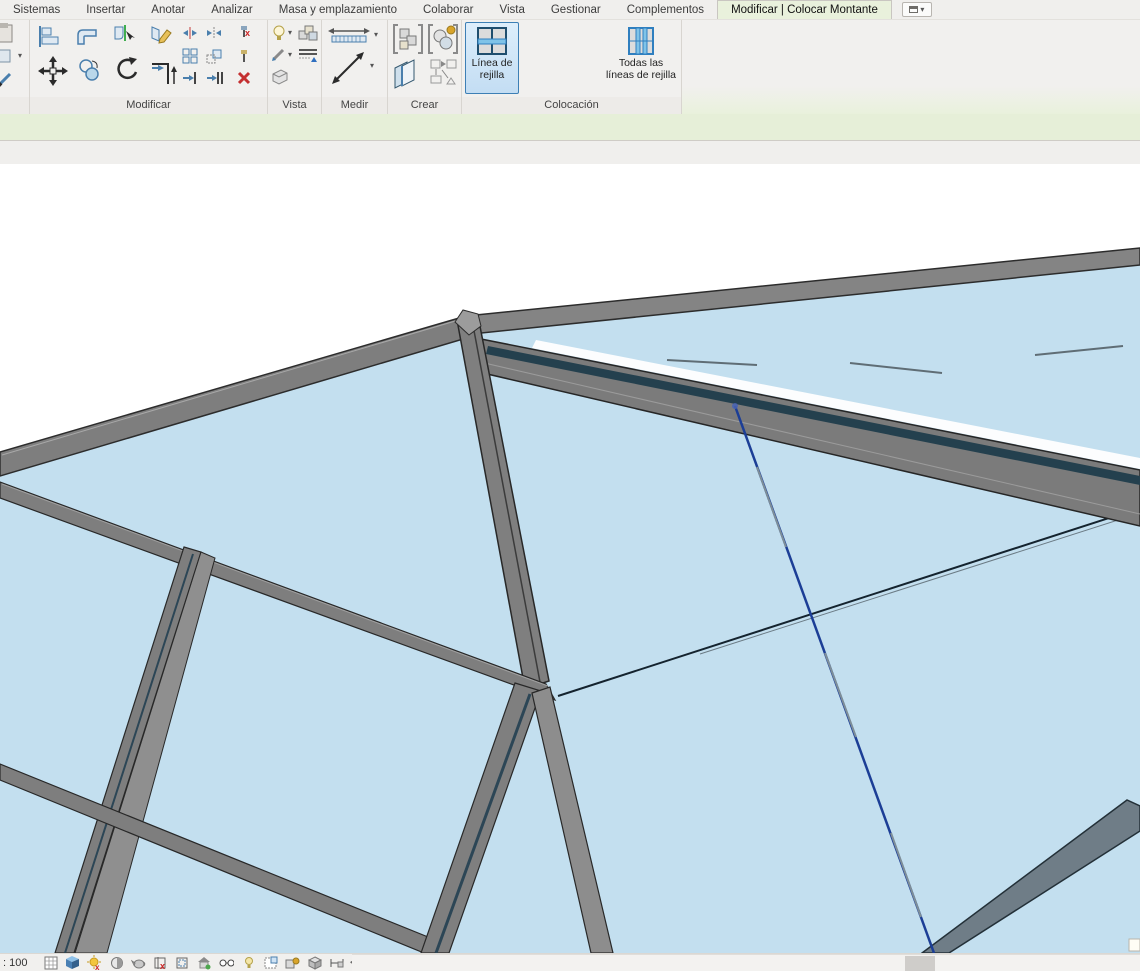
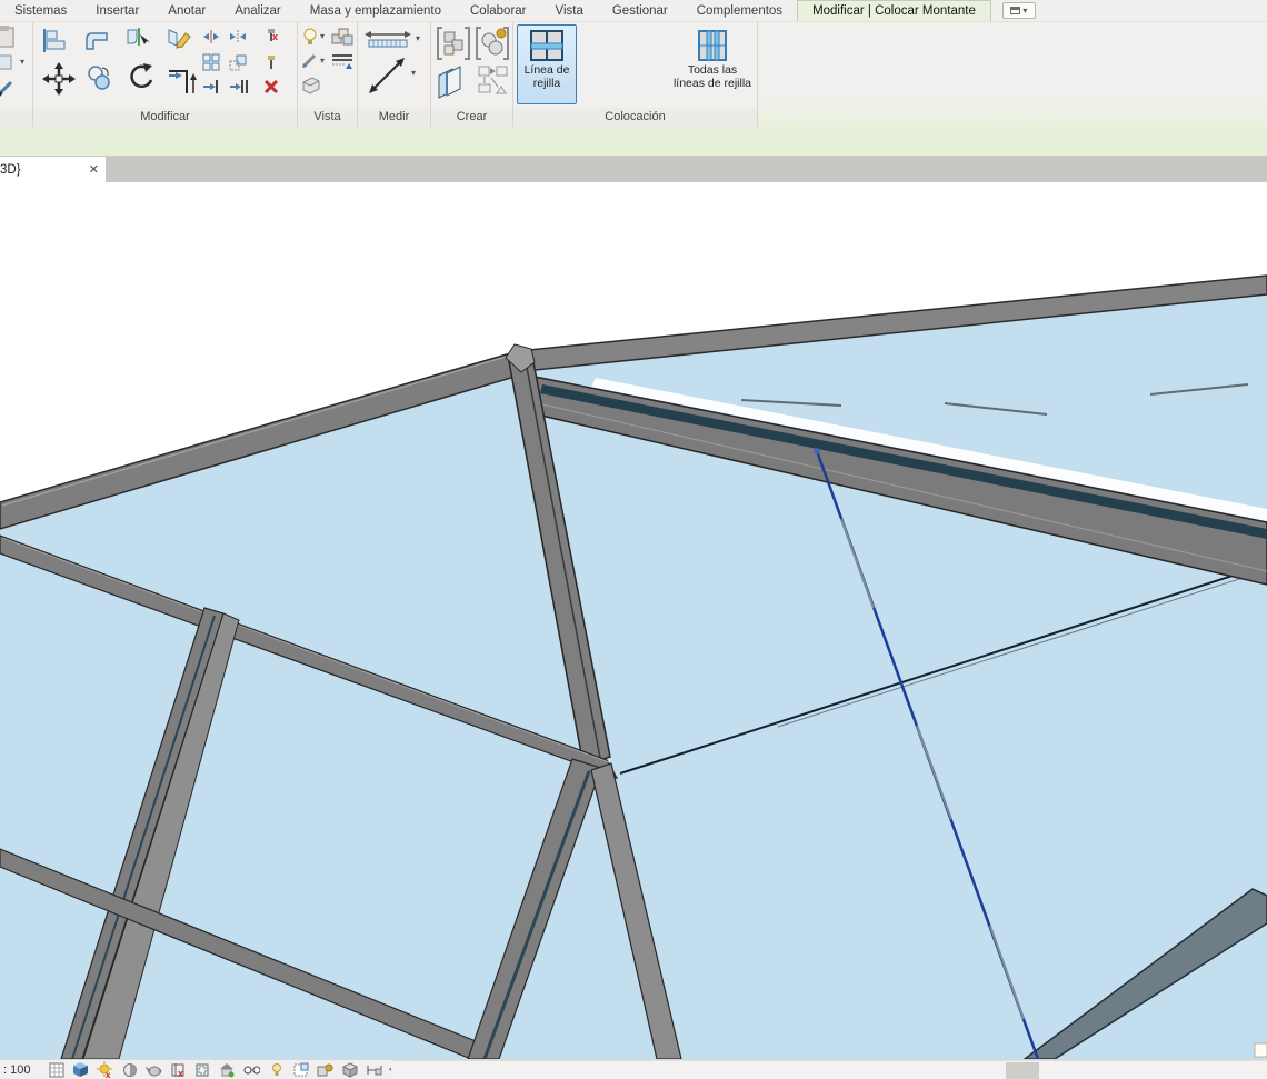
  Sistemas
  Insertar
  Anotar
  Analizar
  Masa y emplazamiento
  Colaborar
  Vista
  Gestionar
  Complementos
  Modificar | Colocar Montante
  ▾
  ▾
  x
  Modificar
  ▾
  ▾
  Vista
  ▾
  ▾
  Medir
  Crear
  Línea de
  rejilla
  Todas las
  líneas de rejilla
  Colocación
+ 3D}
+ ✕
  : 100
  x
  x
